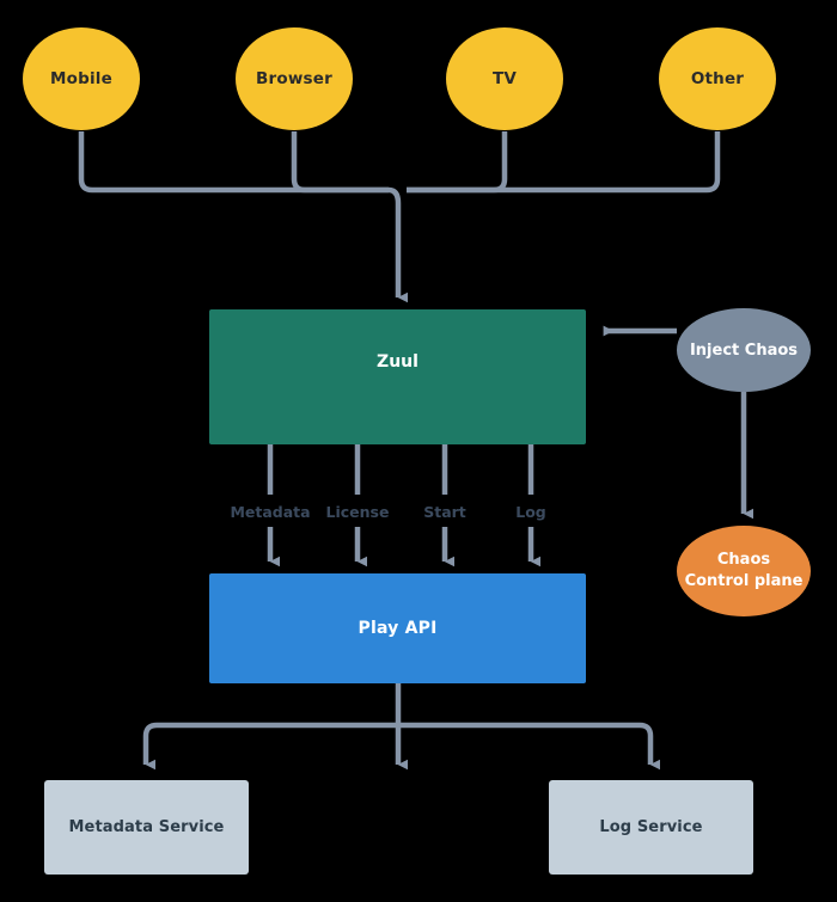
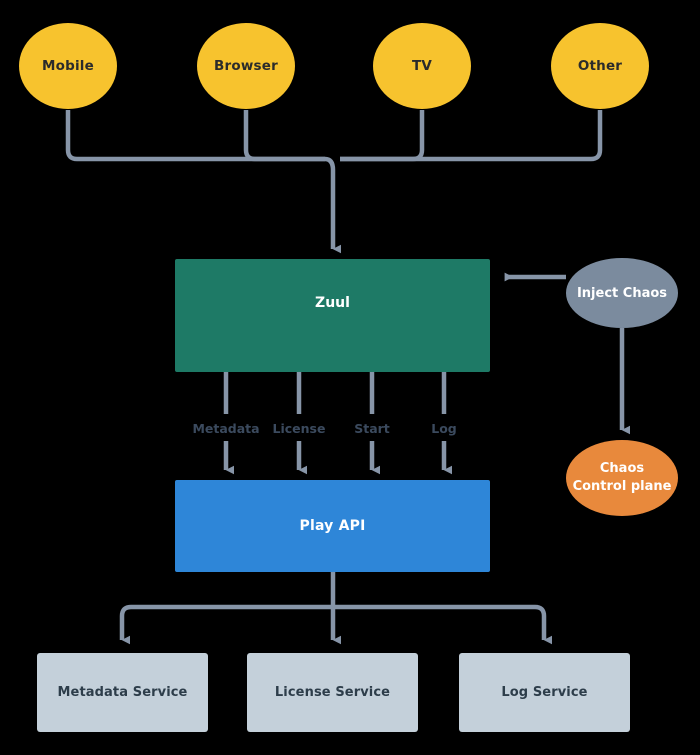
  Mobile
  Browser
  TV
  Other
  Zuul
  Metadata
  License
  Start
  Log
  Play API
  Metadata Service
+ License Service
  Log Service
  Inject Chaos
  Chaos
  Control plane
